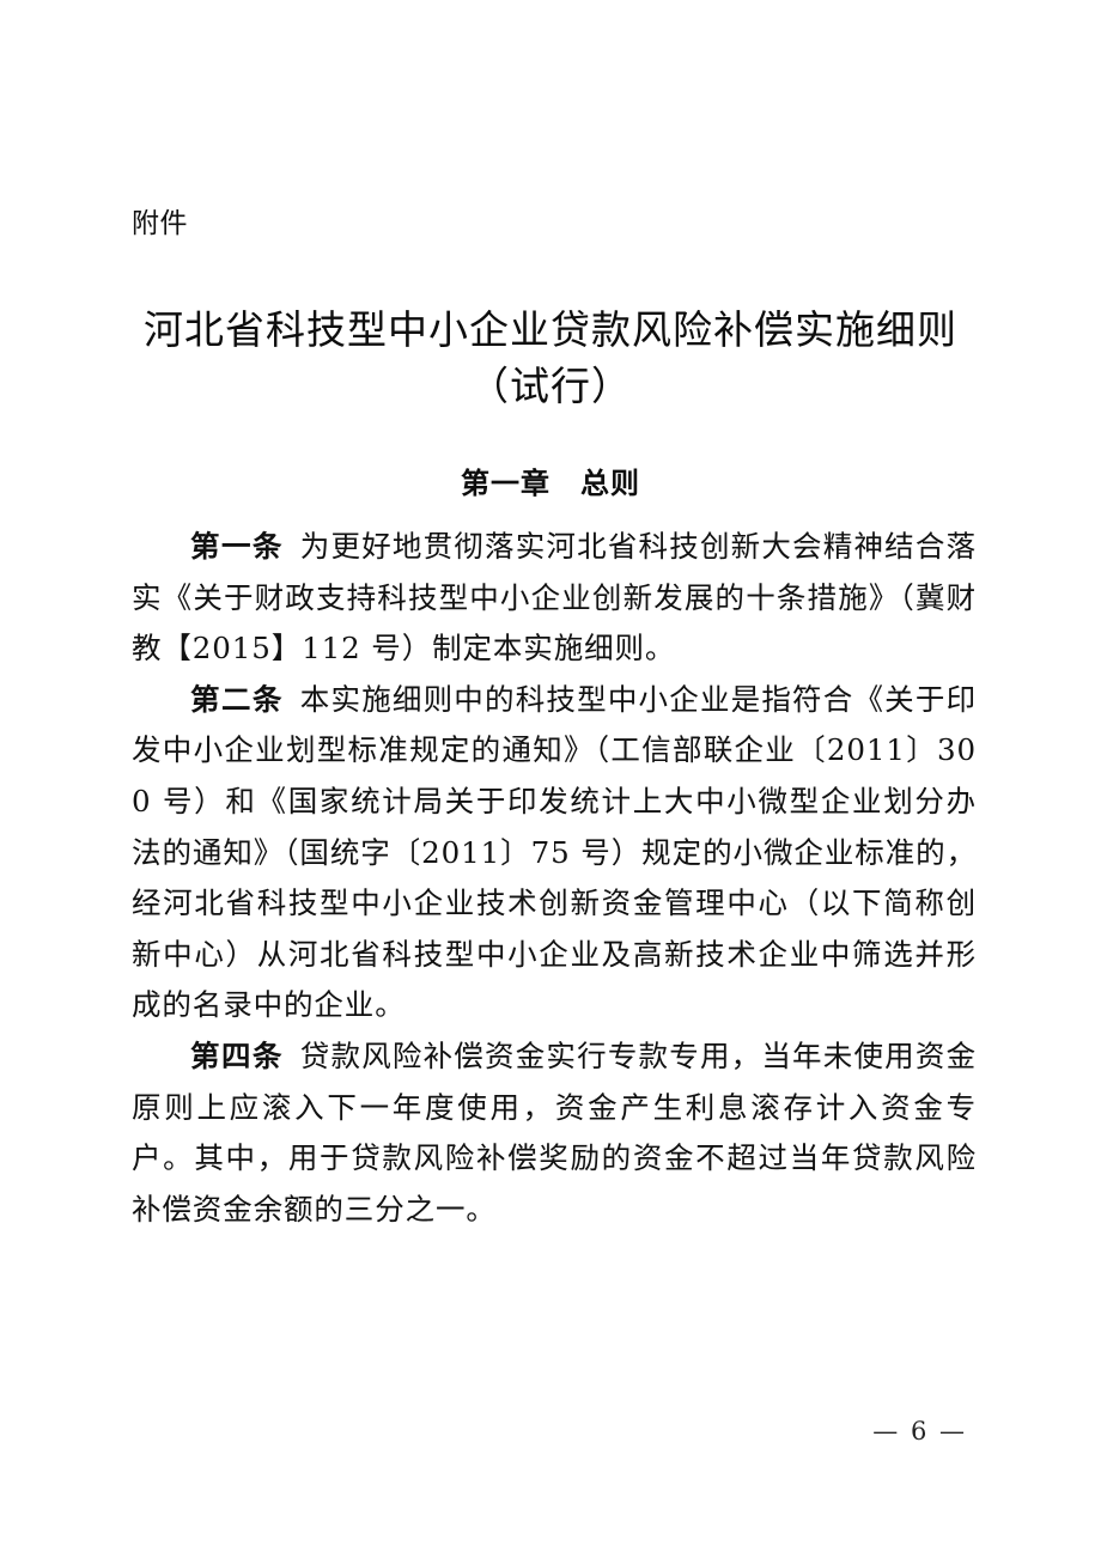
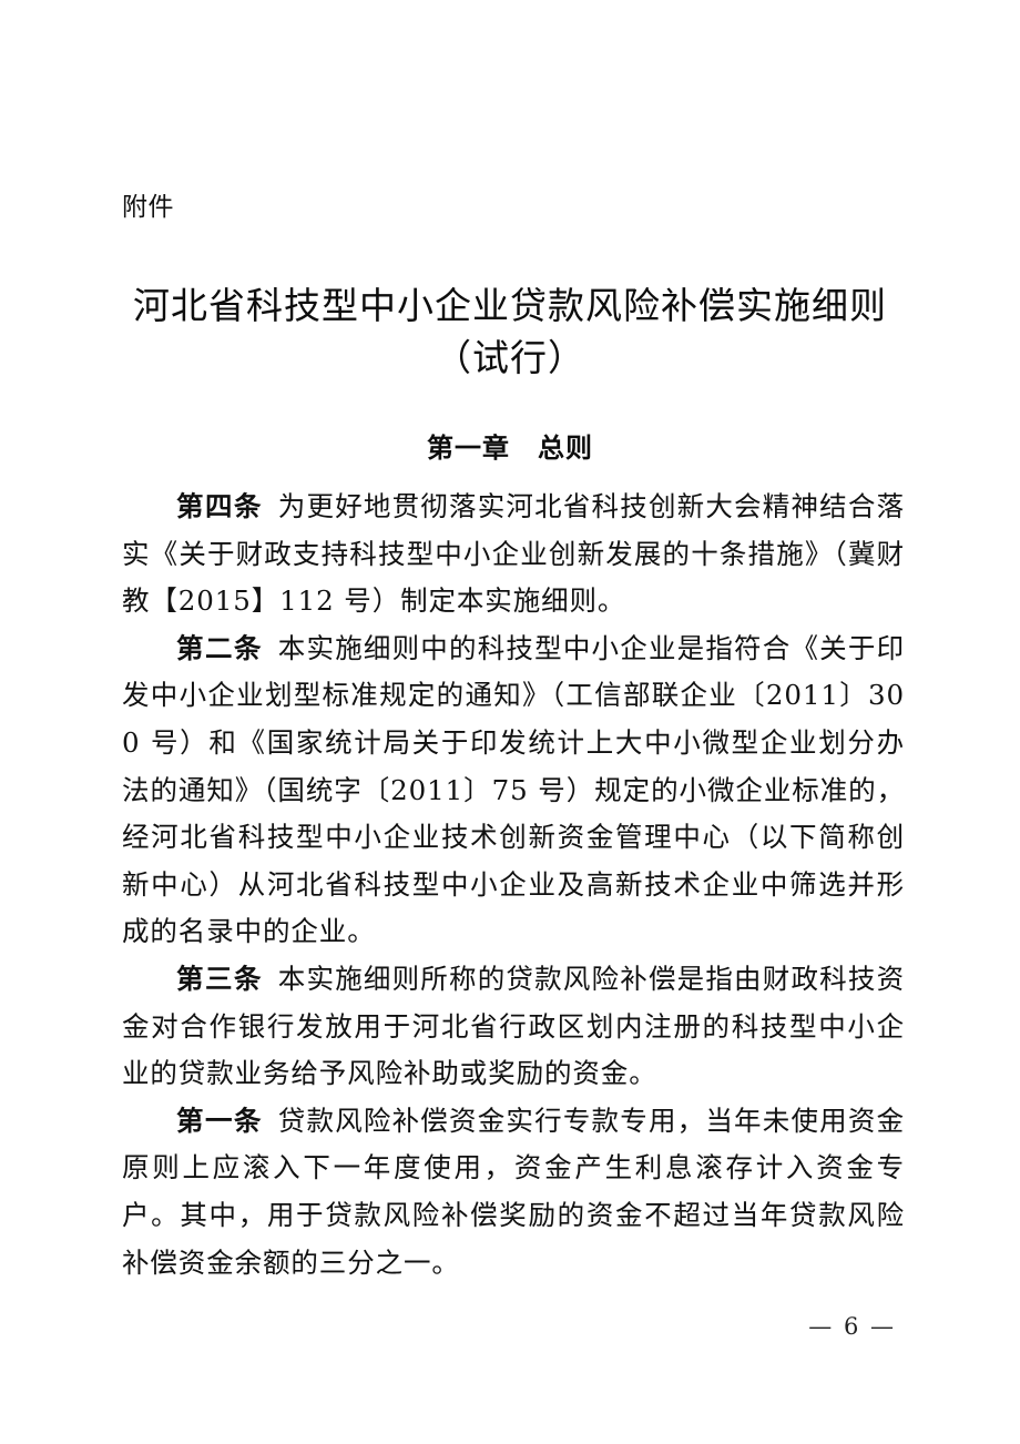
  附件
  河北省科技型中小企业贷款风险补偿实施细则
  （试行）
  第一章 总则
- 第一条 为更好地贯彻落实河北省科技创新大会精神结合落实《关于财政支持科技型中小企业创新发展的十条措施》（冀财教【2015】112 号）制定本实施细则。
+ 第四条 为更好地贯彻落实河北省科技创新大会精神结合落实《关于财政支持科技型中小企业创新发展的十条措施》（冀财教【2015】112 号）制定本实施细则。
  第二条 本实施细则中的科技型中小企业是指符合《关于印发中小企业划型标准规定的通知》（工信部联企业〔2011〕300 号）和《国家统计局关于印发统计上大中小微型企业划分办法的通知》（国统字〔2011〕75 号）规定的小微企业标准的，经河北省科技型中小企业技术创新资金管理中心（以下简称创新中心）从河北省科技型中小企业及高新技术企业中筛选并形成的名录中的企业。
+ 第三条 本实施细则所称的贷款风险补偿是指由财政科技资金对合作银行发放用于河北省行政区划内注册的科技型中小企业的贷款业务给予风险补助或奖励的资金。
- 第四条 贷款风险补偿资金实行专款专用，当年未使用资金原则上应滚入下一年度使用，资金产生利息滚存计入资金专户。其中，用于贷款风险补偿奖励的资金不超过当年贷款风险补偿资金余额的三分之一。
+ 第一条 贷款风险补偿资金实行专款专用，当年未使用资金原则上应滚入下一年度使用，资金产生利息滚存计入资金专户。其中，用于贷款风险补偿奖励的资金不超过当年贷款风险补偿资金余额的三分之一。
  — 6 —
